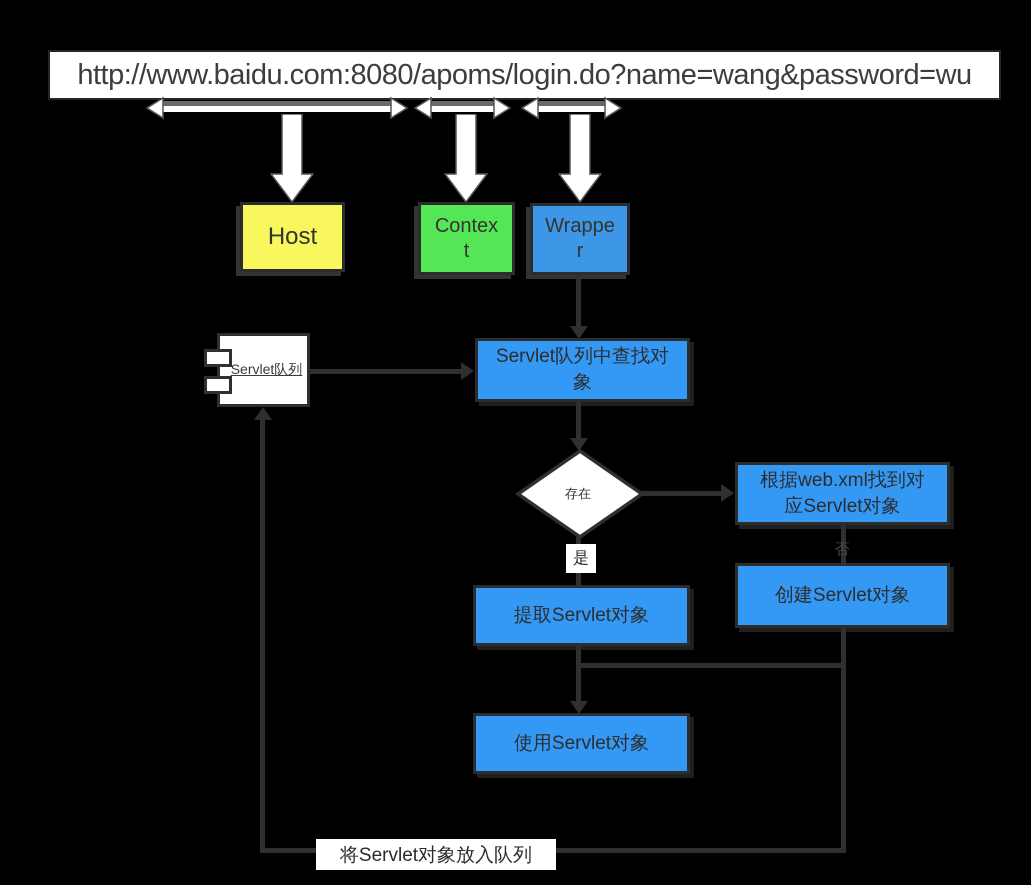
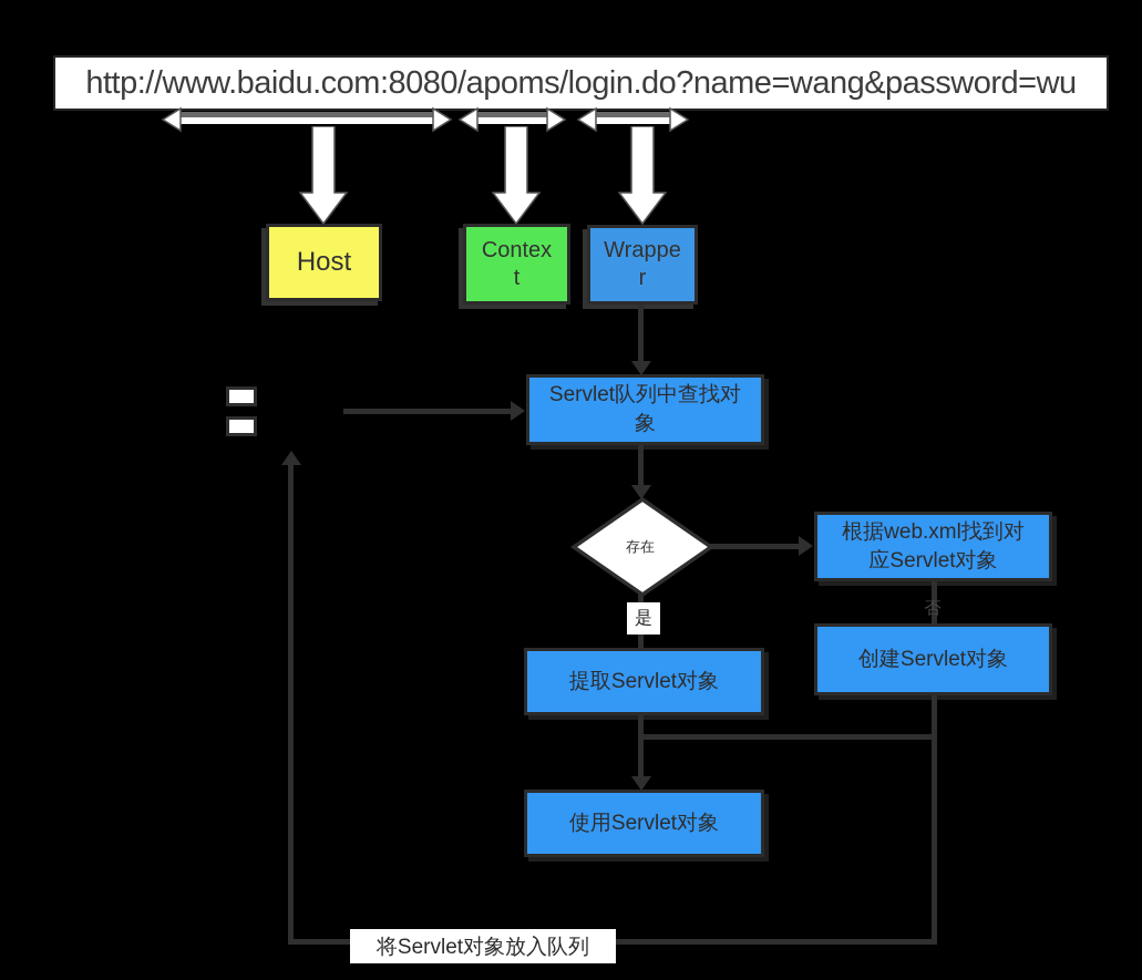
  http://www.baidu.com:8080/apoms/login.do?name=wang&password=wu
  Host
  Context
  Wrapper
- Servlet队列
  Servlet队列中查找对象
  存在
  根据web.xml找到对应Servlet对象
  否
  创建Servlet对象
  是
  提取Servlet对象
  使用Servlet对象
  将Servlet对象放入队列
